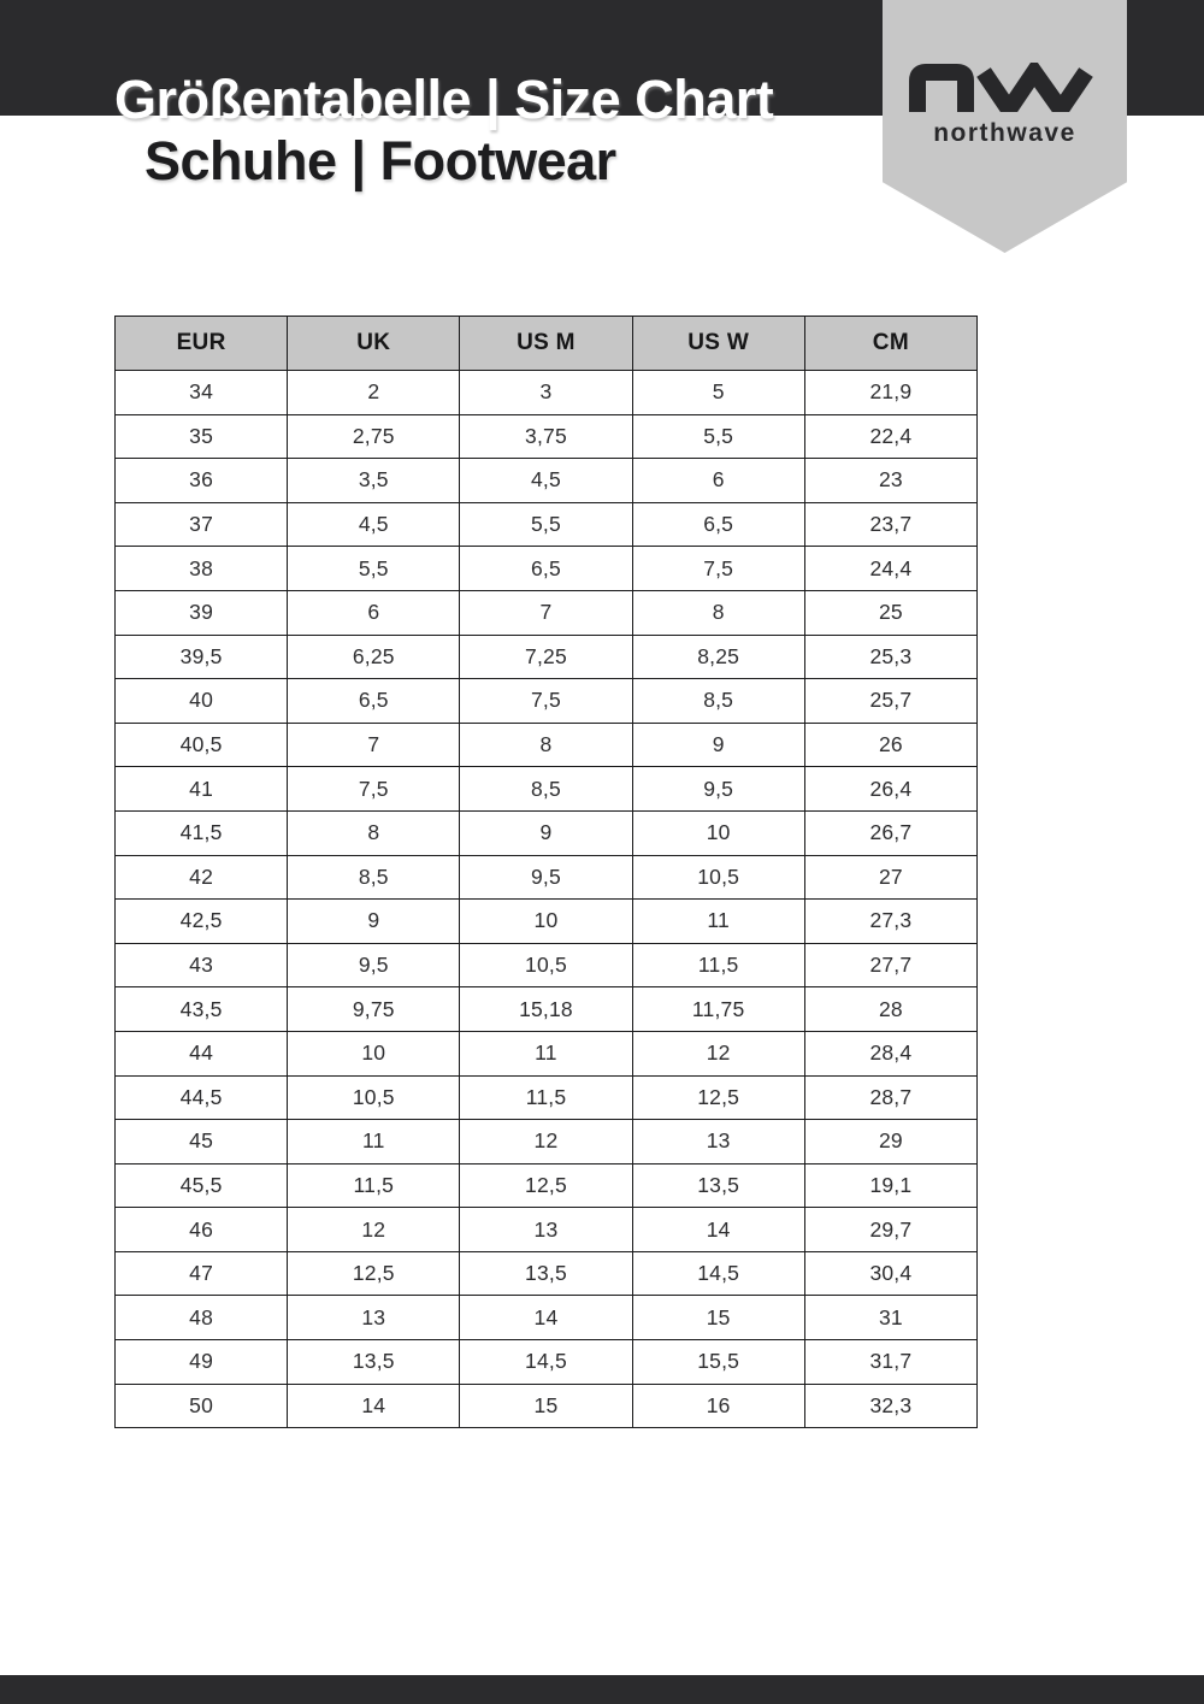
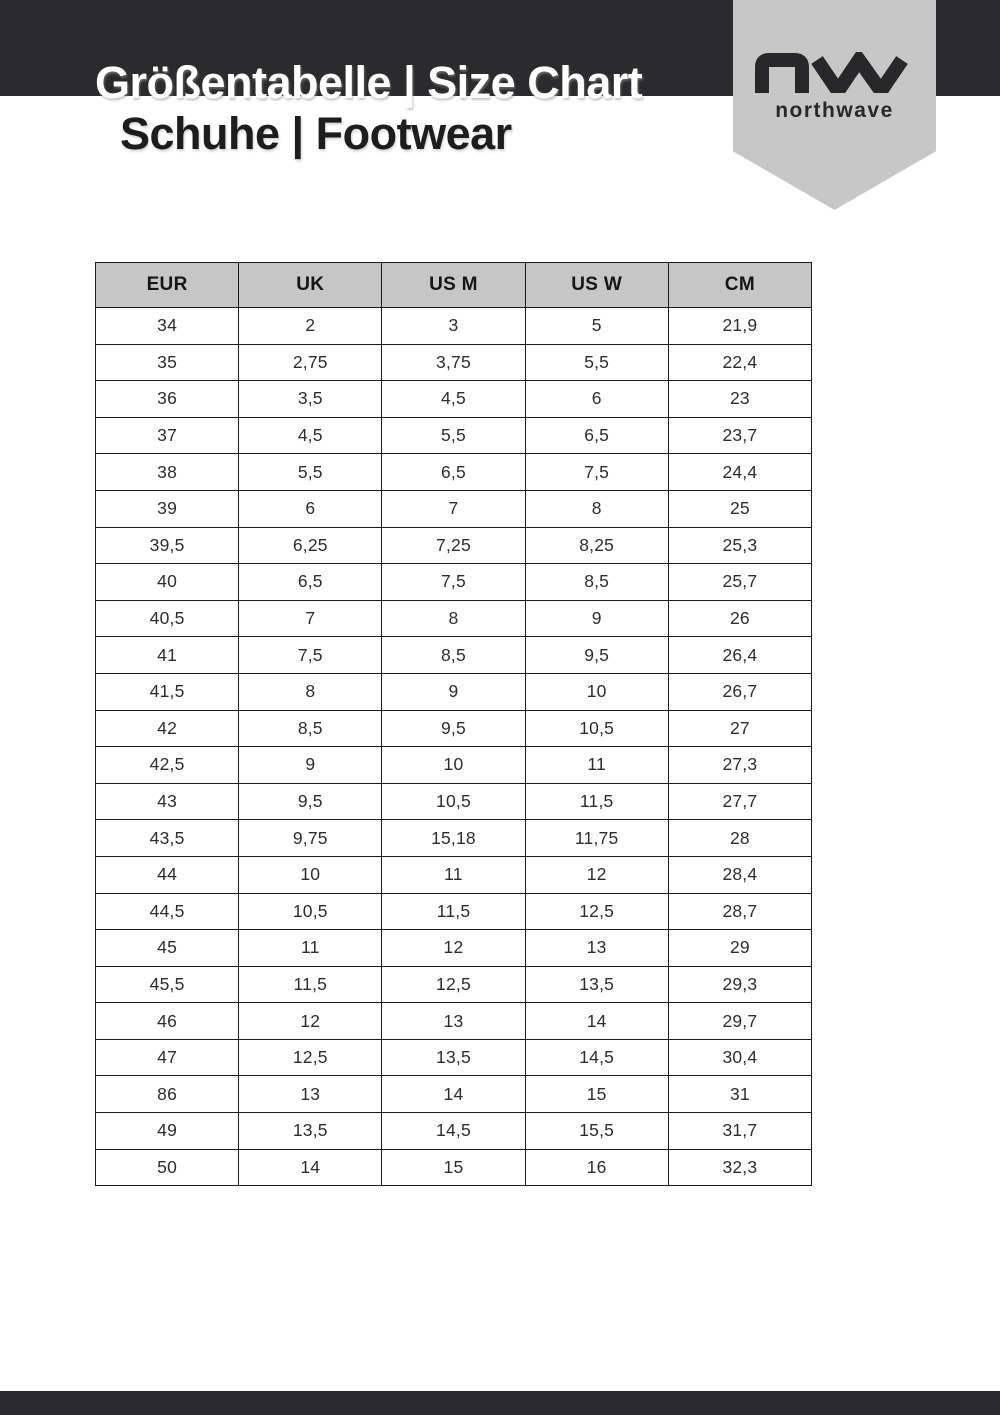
  Größentabelle | Size Chart
  Schuhe | Footwear
  northwave
  EUR	UK	US M	US W	CM
  34	2	3	5	21,9
  35	2,75	3,75	5,5	22,4
  36	3,5	4,5	6	23
  37	4,5	5,5	6,5	23,7
  38	5,5	6,5	7,5	24,4
  39	6	7	8	25
  39,5	6,25	7,25	8,25	25,3
  40	6,5	7,5	8,5	25,7
  40,5	7	8	9	26
  41	7,5	8,5	9,5	26,4
  41,5	8	9	10	26,7
  42	8,5	9,5	10,5	27
  42,5	9	10	11	27,3
  43	9,5	10,5	11,5	27,7
  43,5	9,75	15,18	11,75	28
  44	10	11	12	28,4
  44,5	10,5	11,5	12,5	28,7
  45	11	12	13	29
- 45,5	11,5	12,5	13,5	19,1
+ 45,5	11,5	12,5	13,5	29,3
  46	12	13	14	29,7
  47	12,5	13,5	14,5	30,4
- 48	13	14	15	31
+ 86	13	14	15	31
  49	13,5	14,5	15,5	31,7
  50	14	15	16	32,3
